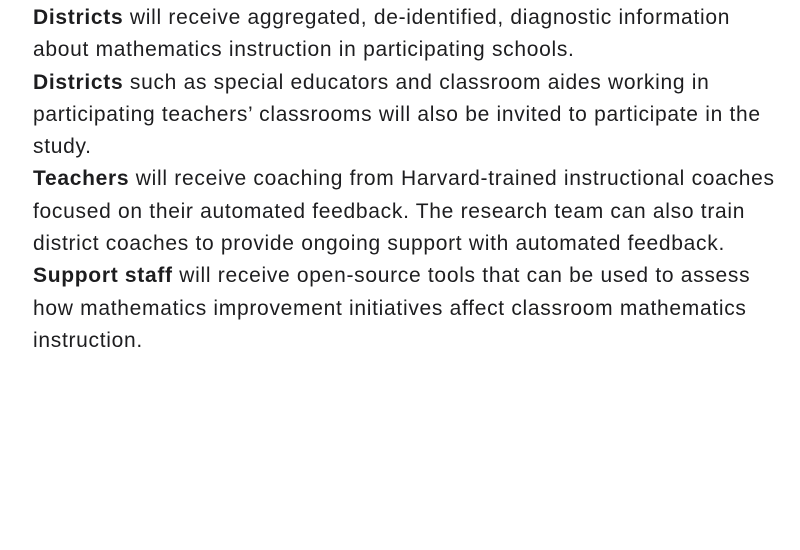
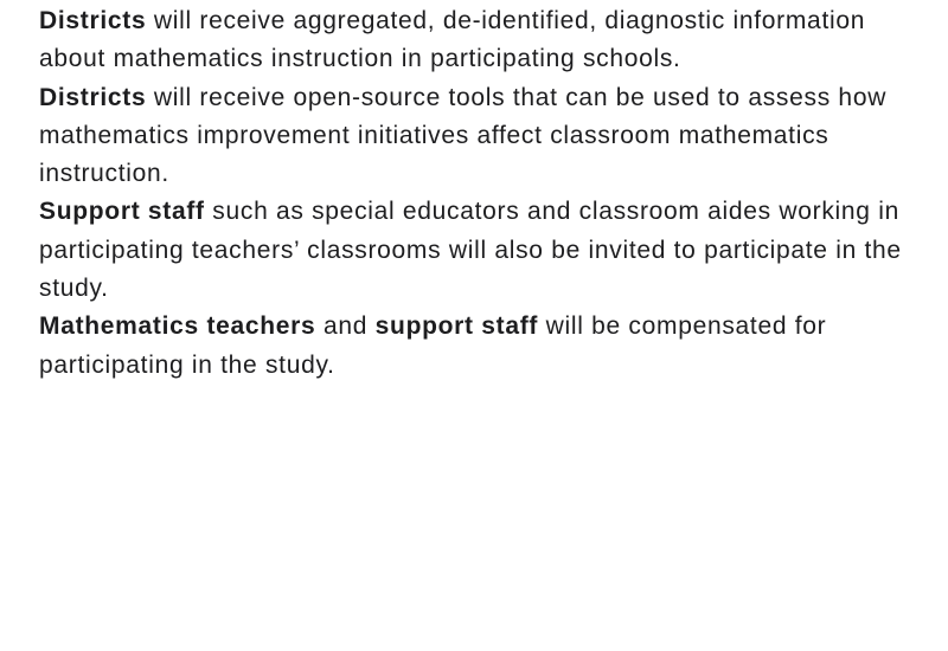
  Districts will receive aggregated, de-identified, diagnostic information about mathematics instruction in participating schools.
- Districts such as special educators and classroom aides working in participating teachers’ classrooms will also be invited to participate in the study.
+ Districts will receive open-source tools that can be used to assess how mathematics improvement initiatives affect classroom mathematics instruction.
- Teachers will receive coaching from Harvard-trained instructional coaches focused on their automated feedback. The research team can also train district coaches to provide ongoing support with automated feedback.
- Support staff will receive open-source tools that can be used to assess how mathematics improvement initiatives affect classroom mathematics instruction.
+ Support staff such as special educators and classroom aides working in participating teachers’ classrooms will also be invited to participate in the study.
+ Mathematics teachers and support staff will be compensated for participating in the study.
